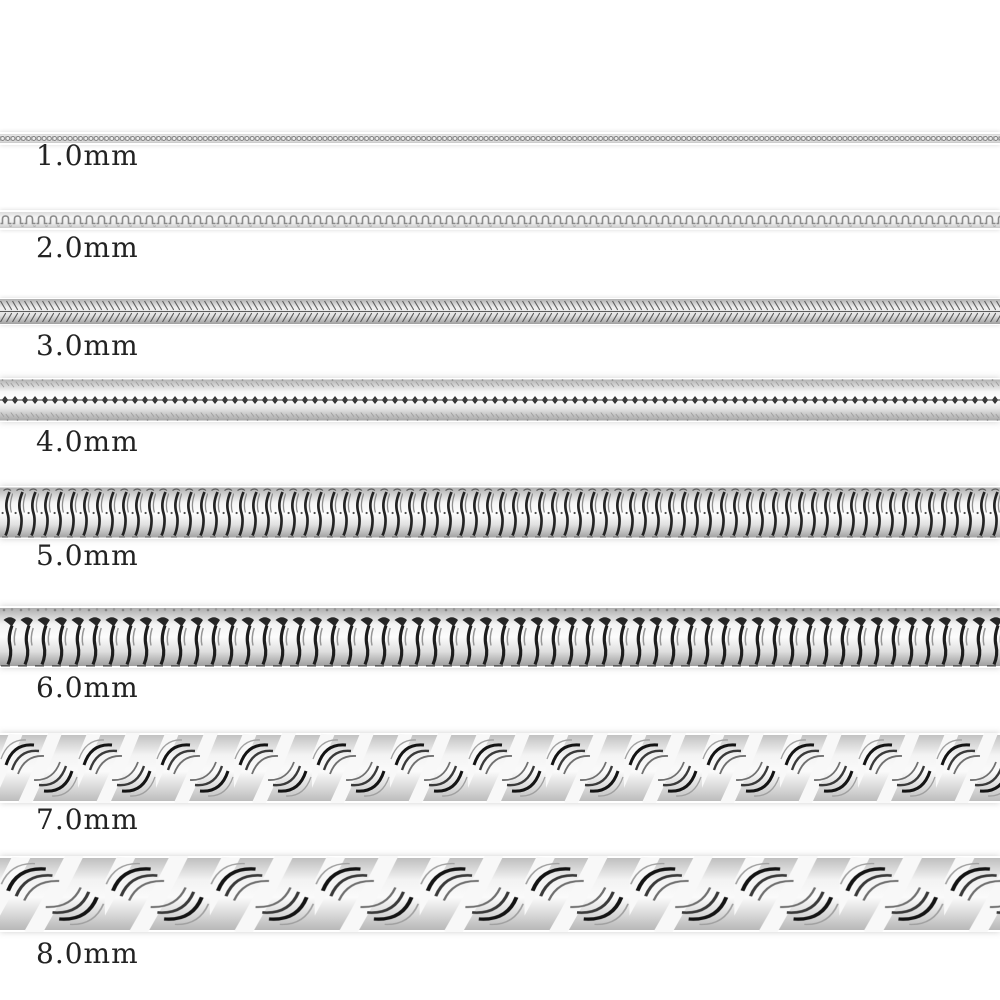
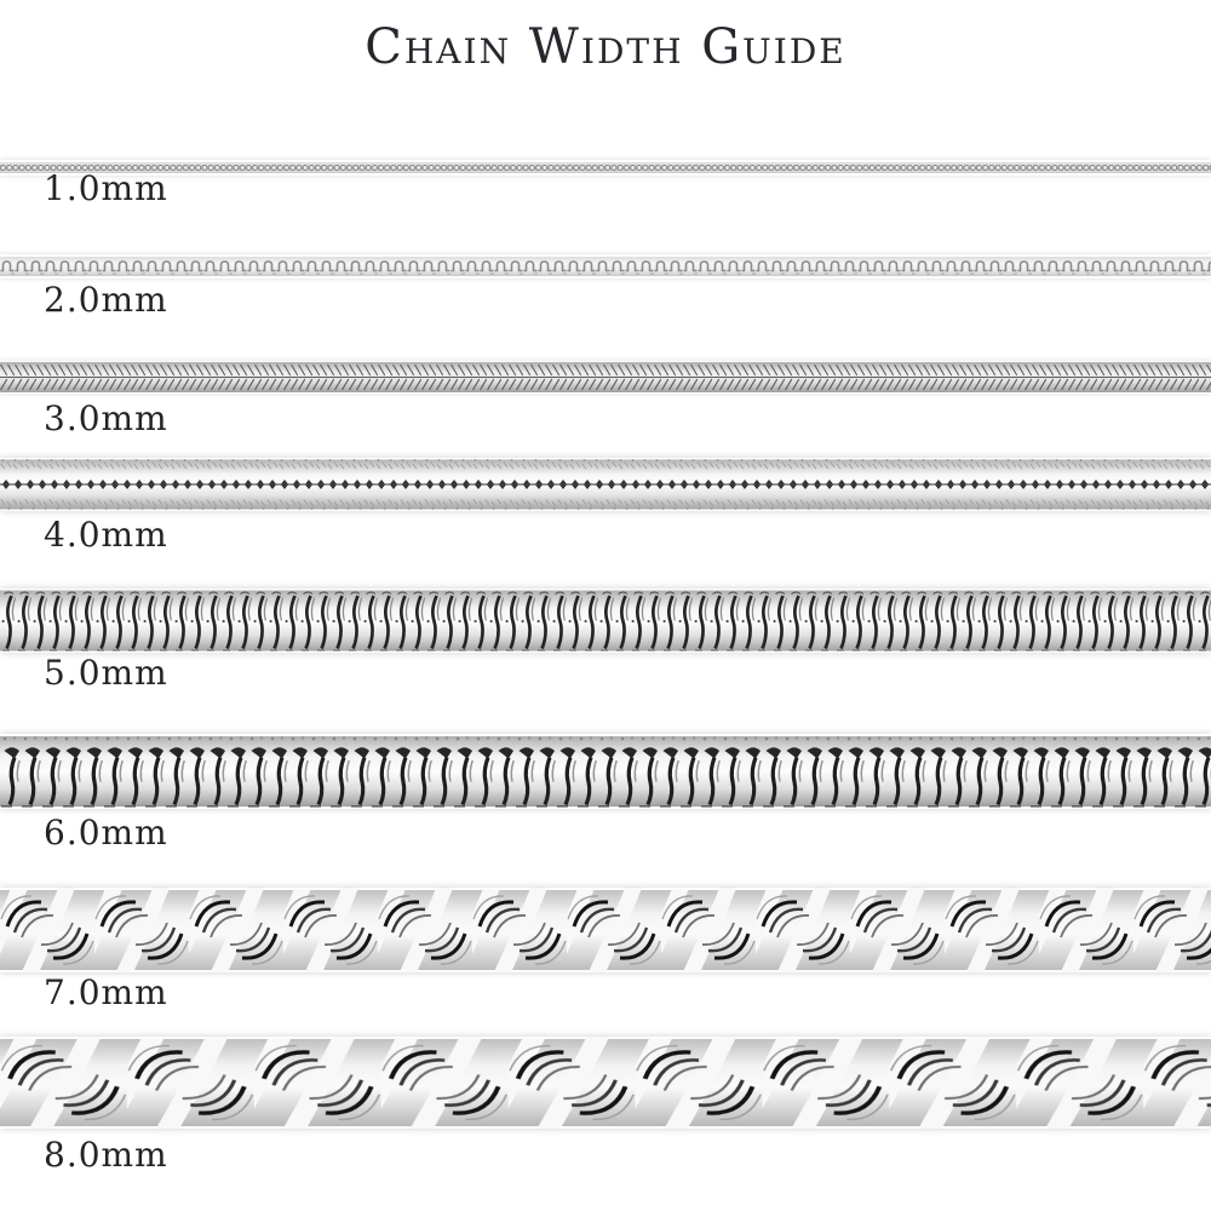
+ Chain Width Guide
  1.0mm
  2.0mm
  3.0mm
  4.0mm
  5.0mm
  6.0mm
  7.0mm
  8.0mm
